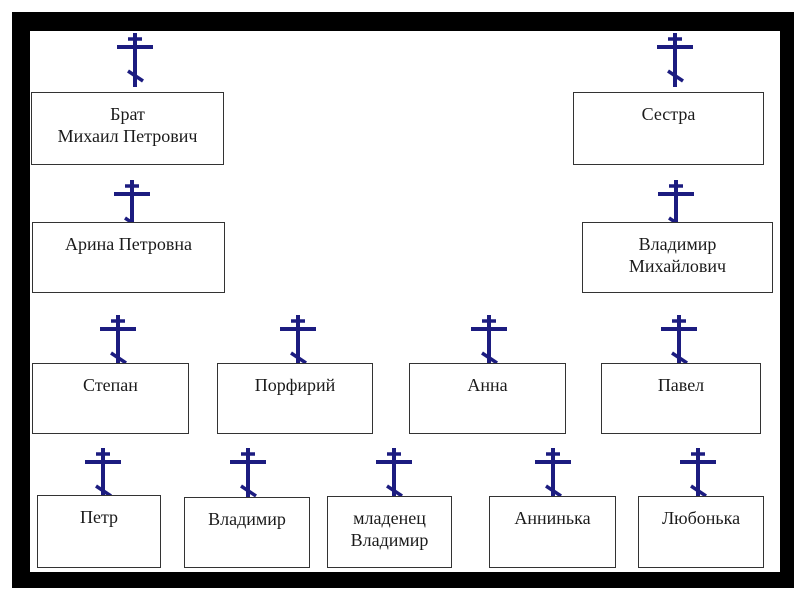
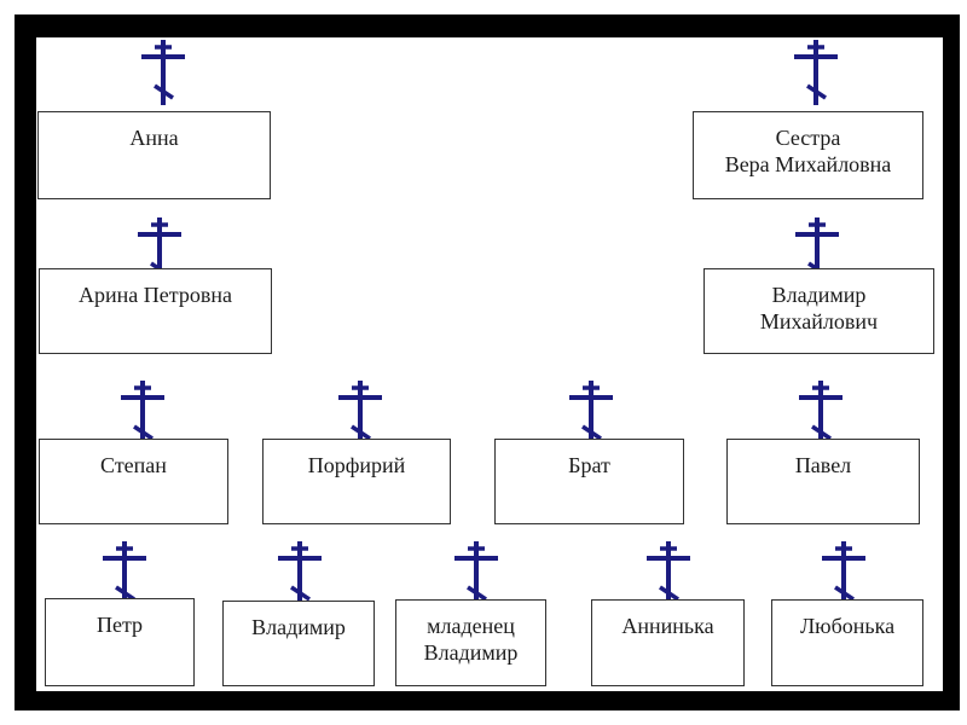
- Брат
+ Анна
- Михаил Петрович
  Сестра
+ Вера Михайловна
  Арина Петровна
  Владимир
  Михайлович
  Степан
  Порфирий
- Анна
+ Брат
  Павел
  Петр
  Владимир
  младенец
  Владимир
  Аннинька
  Любонька
